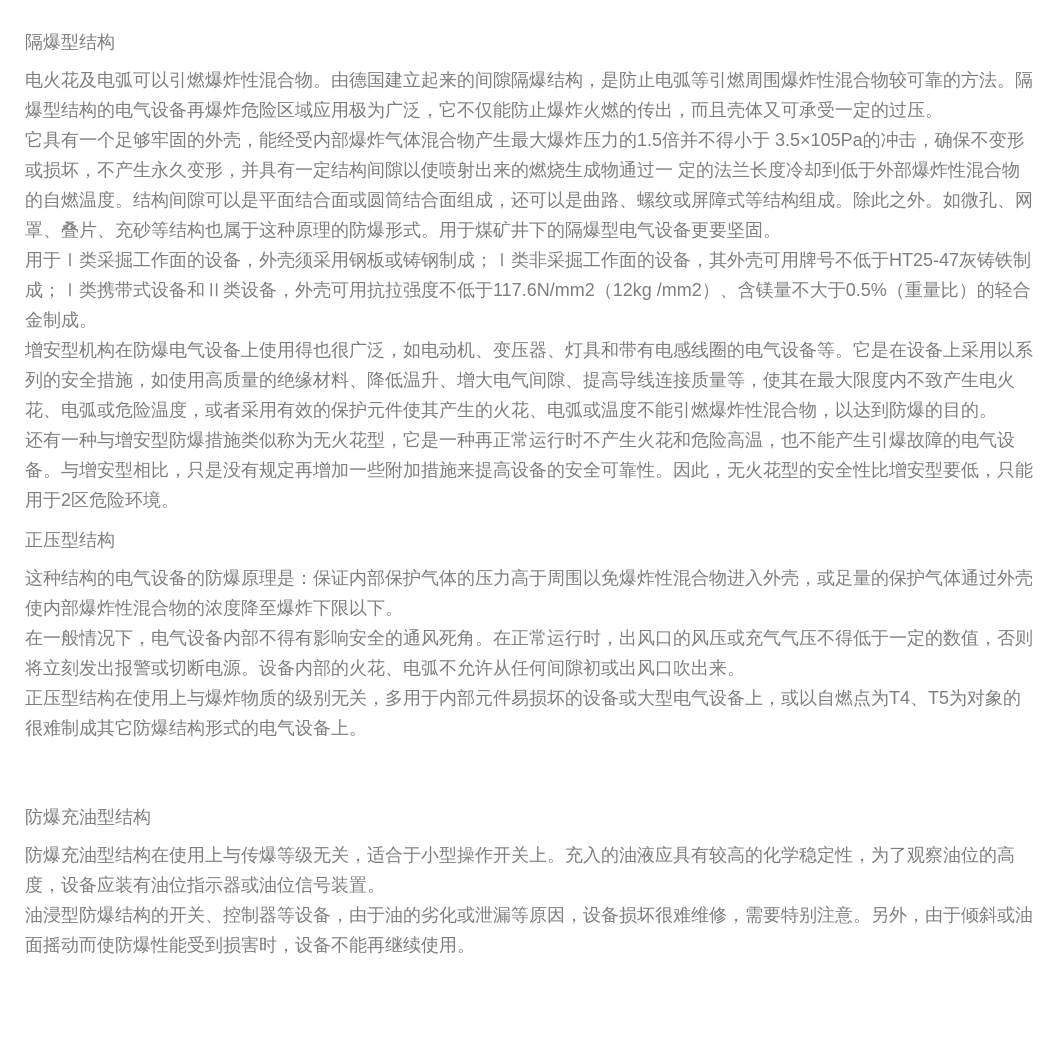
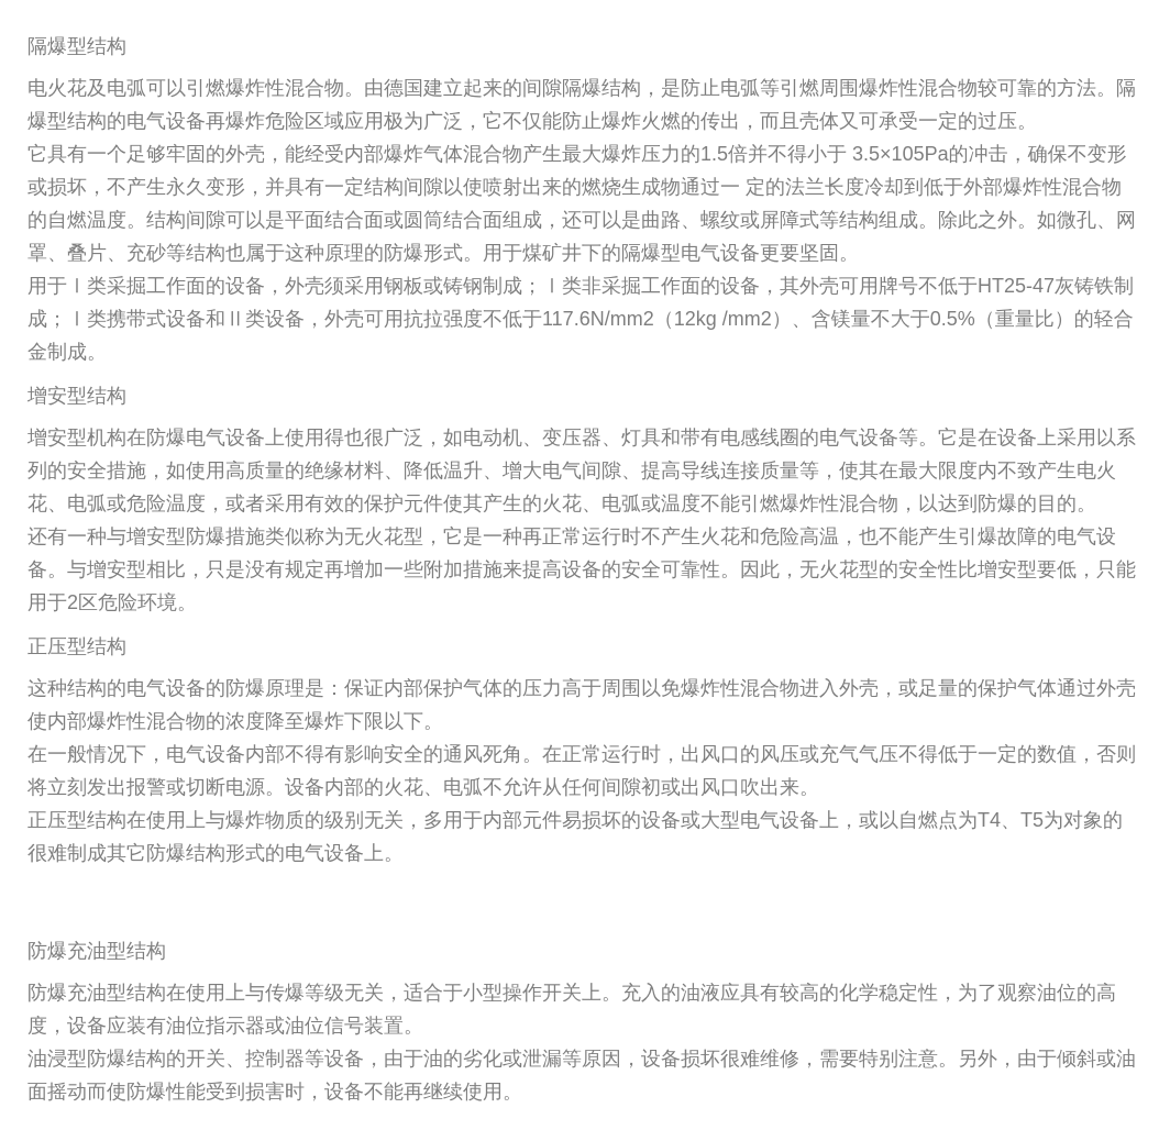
  隔爆型结构
  电火花及电弧可以引燃爆炸性混合物。由德国建立起来的间隙隔爆结构，是防止电弧等引燃周围爆炸性混合物较可靠的方法。隔爆型结构的电气设备再爆炸危险区域应用极为广泛，它不仅能防止爆炸火燃的传出，而且壳体又可承受一定的过压。
  它具有一个足够牢固的外壳，能经受内部爆炸气体混合物产生最大爆炸压力的1.5倍并不得小于 3.5×105Pa的冲击，确保不变形或损坏，不产生永久变形，并具有一定结构间隙以使喷射出来的燃烧生成物通过一 定的法兰长度冷却到低于外部爆炸性混合物的自燃温度。结构间隙可以是平面结合面或圆筒结合面组成，还可以是曲路、螺纹或屏障式等结构组成。除此之外。如微孔、网罩、叠片、充砂等结构也属于这种原理的防爆形式。用于煤矿井下的隔爆型电气设备更要坚固。
  用于Ⅰ类采掘工作面的设备，外壳须采用钢板或铸钢制成；Ⅰ类非采掘工作面的设备，其外壳可用牌号不低于HT25-47灰铸铁制成；Ⅰ类携带式设备和Ⅱ类设备，外壳可用抗拉强度不低于117.6N/mm2（12kg /mm2）、含镁量不大于0.5%（重量比）的轻合金制成。
+ 增安型结构
  增安型机构在防爆电气设备上使用得也很广泛，如电动机、变压器、灯具和带有电感线圈的电气设备等。它是在设备上采用以系列的安全措施，如使用高质量的绝缘材料、降低温升、增大电气间隙、提高导线连接质量等，使其在最大限度内不致产生电火花、电弧或危险温度，或者采用有效的保护元件使其产生的火花、电弧或温度不能引燃爆炸性混合物，以达到防爆的目的。
  还有一种与增安型防爆措施类似称为无火花型，它是一种再正常运行时不产生火花和危险高温，也不能产生引爆故障的电气设备。与增安型相比，只是没有规定再增加一些附加措施来提高设备的安全可靠性。因此，无火花型的安全性比增安型要低，只能用于2区危险环境。
  正压型结构
  这种结构的电气设备的防爆原理是：保证内部保护气体的压力高于周围以免爆炸性混合物进入外壳，或足量的保护气体通过外壳使内部爆炸性混合物的浓度降至爆炸下限以下。
  在一般情况下，电气设备内部不得有影响安全的通风死角。在正常运行时，出风口的风压或充气气压不得低于一定的数值，否则将立刻发出报警或切断电源。设备内部的火花、电弧不允许从任何间隙初或出风口吹出来。
  正压型结构在使用上与爆炸物质的级别无关，多用于内部元件易损坏的设备或大型电气设备上，或以自燃点为T4、T5为对象的很难制成其它防爆结构形式的电气设备上。
  防爆充油型结构
  防爆充油型结构在使用上与传爆等级无关，适合于小型操作开关上。充入的油液应具有较高的化学稳定性，为了观察油位的高度，设备应装有油位指示器或油位信号装置。
  油浸型防爆结构的开关、控制器等设备，由于油的劣化或泄漏等原因，设备损坏很难维修，需要特别注意。另外，由于倾斜或油面摇动而使防爆性能受到损害时，设备不能再继续使用。
